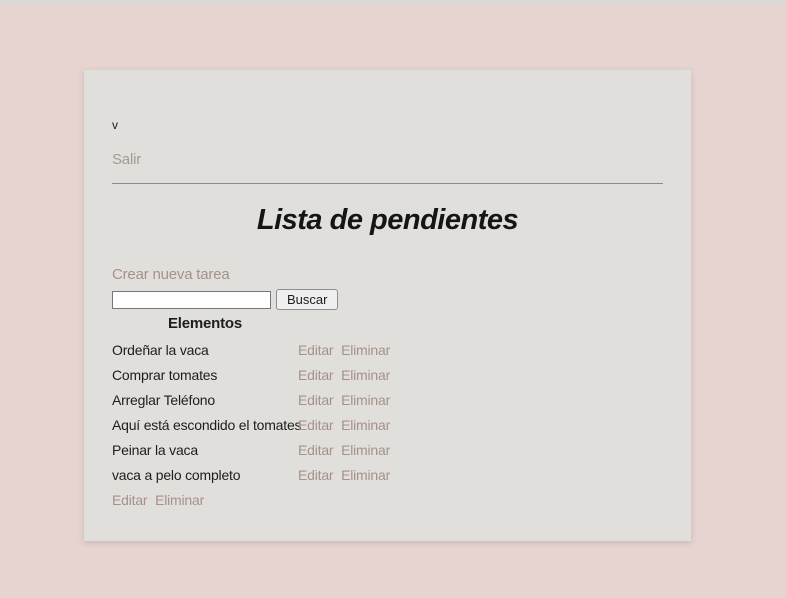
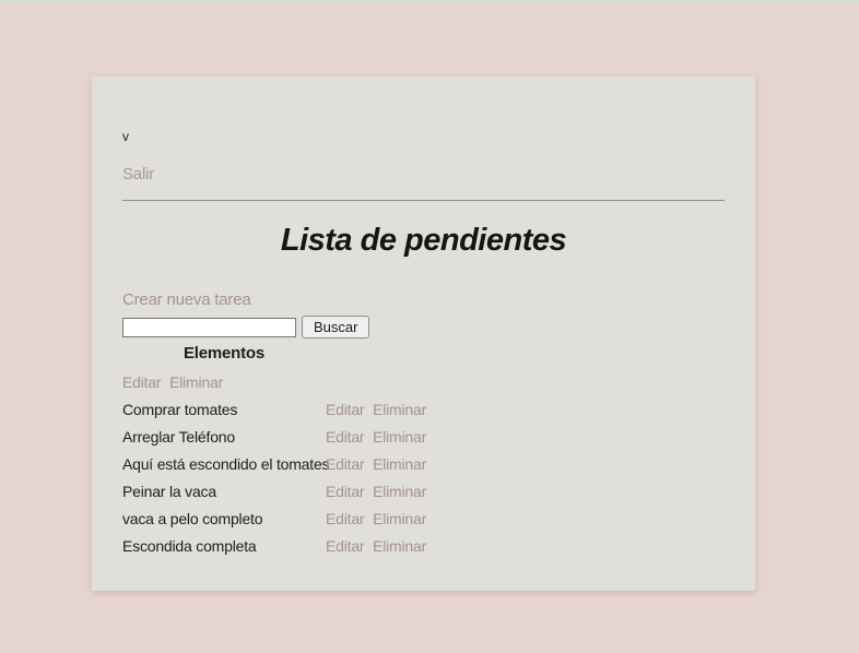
  v
  Salir
  Lista de pendientes
  Crear nueva tarea
  Buscar
  Elementos
- Ordeñar la vaca
  Editar Eliminar
  Comprar tomates
  Editar Eliminar
  Arreglar Teléfono
  Editar Eliminar
  Aquí está escondido el tomates
  Editar Eliminar
  Peinar la vaca
  Editar Eliminar
  vaca a pelo completo
  Editar Eliminar
+ Escondida completa
  Editar Eliminar
